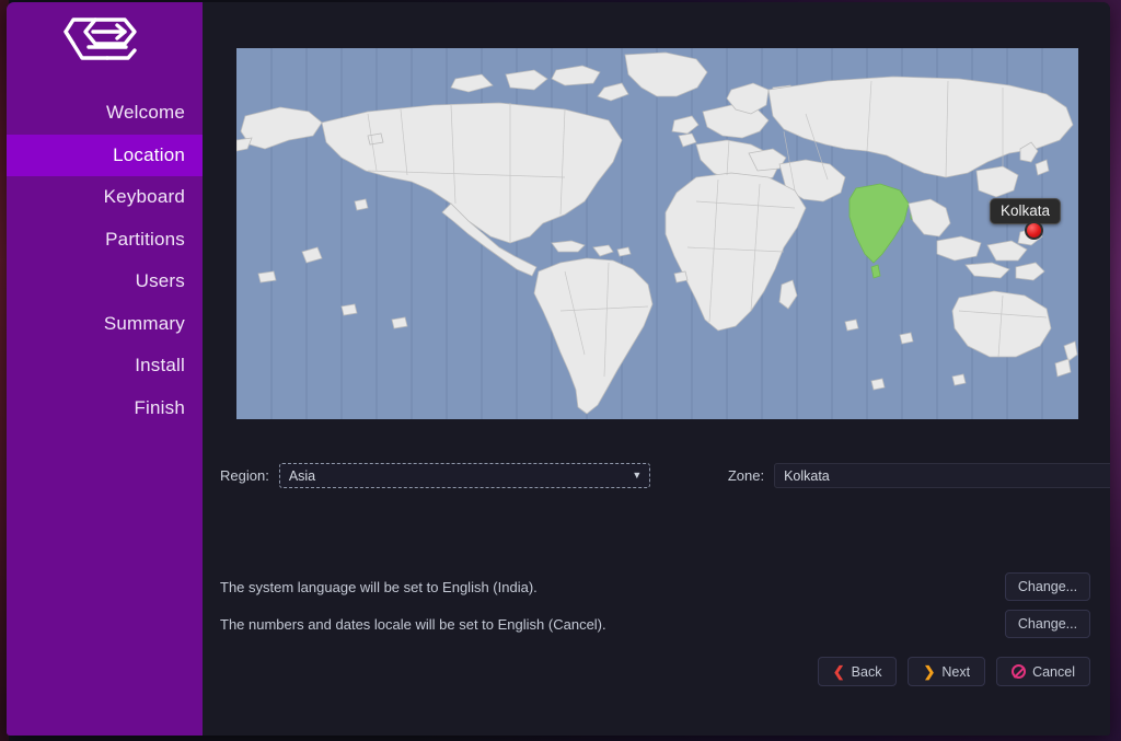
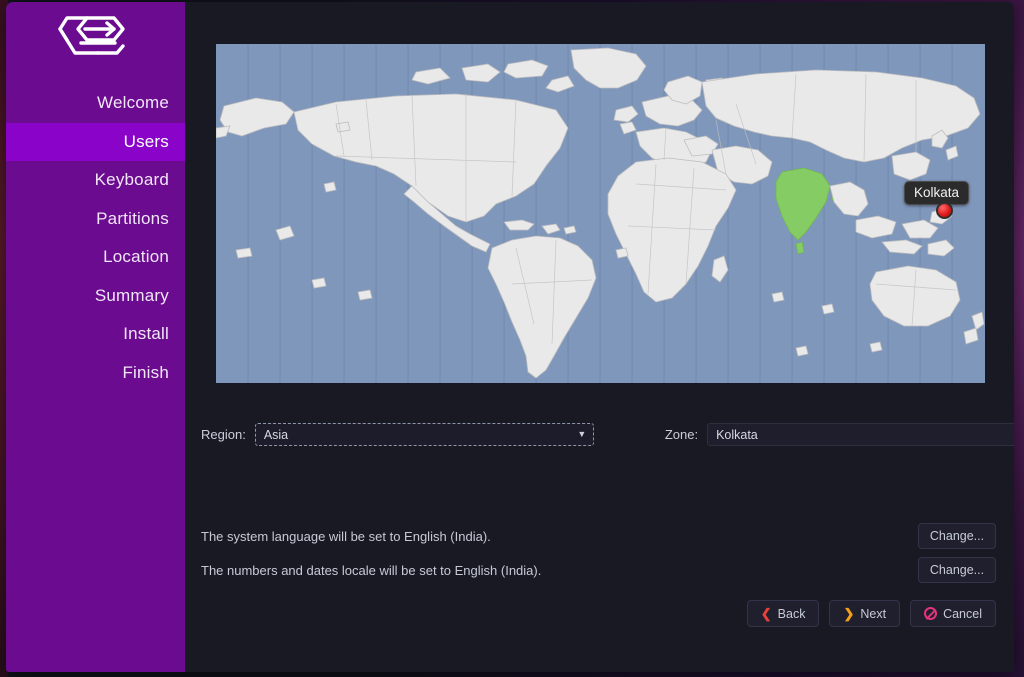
  Welcome
- Location
+ Users
  Keyboard
  Partitions
- Users
+ Location
  Summary
  Install
  Finish
  Kolkata
  Region:
  Asia
  ▼
  Zone:
  Kolkata
  The system language will be set to English (India).
  Change...
- The numbers and dates locale will be set to English (Cancel).
+ The numbers and dates locale will be set to English (India).
  Change...
  ❮
  Back
  ❯
  Next
  Cancel
